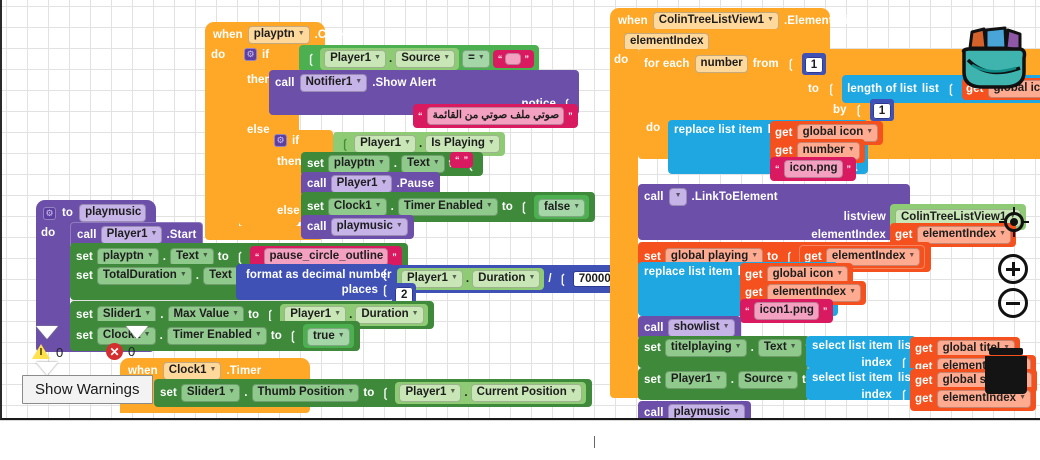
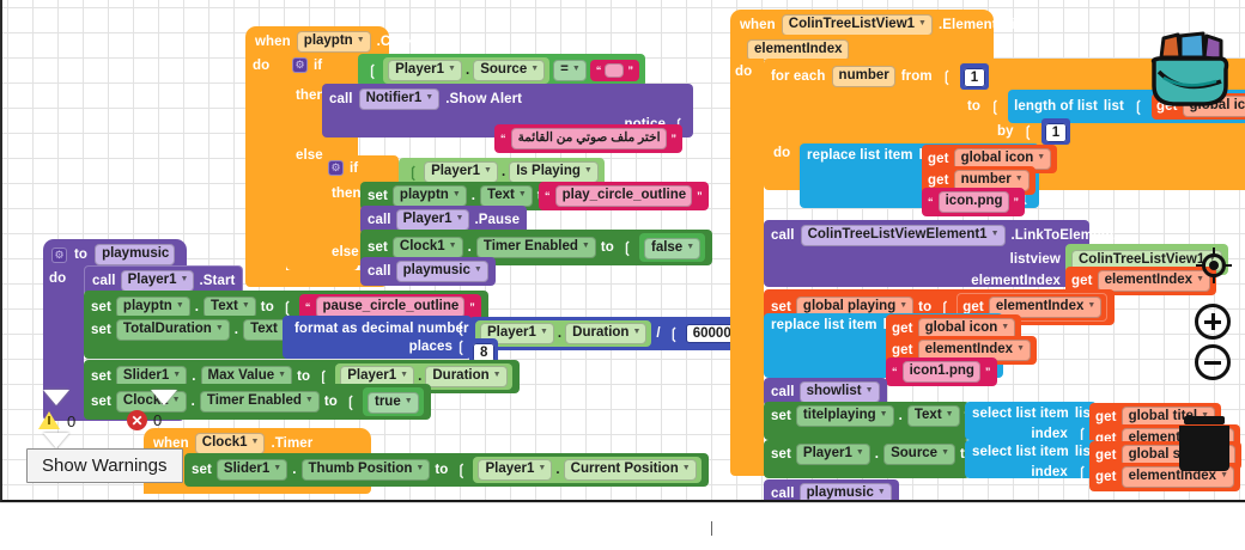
  when
  playptn
  .Click
  do
  ⚙
  if
  the
  else
  ❲
  Player1
  .
  Source
  =
  “
  ”
  call
  Notifier1
  .Show Alert
  “
- صوتي ملف صوتي من القائمة
+ اختر ملف صوتي من القائمة
  ”
  ⚙
  if
  then
  else
  ❲
  Player1
  .
  Is Playing
  set
  playptn
  .
  Text
  “
+ play_circle_outline
  ”
  call
  Player1
  .Pause
  set
  Clock1
  .
  Timer Enabled
  to
  ❲
  false
  call
  playmusic
  ⚙
  to
  playmusic
  do
  call
  Player1
  .Start
  set
  playptn
  .
  Text
  to
  ❲
  “
  pause_circle_outline
  ”
  set
  TotalDuration
  .
  Text
  format as decimal number
  ❲
  places
  ❲
  Player1
  .
  Duration
  /
  ❲
- 70000
+ 60000
- 2
+ 8
  set
  Slider1
  .
  Max Value
  to
  ❲
  Player1
  .
  Duration
  set
  Clock1
  .
  Timer Enabled
  to
  ❲
  true
  0
  ✕
  0
  when
  Clock1
  .Timer
  set
  Slider1
  .
  Thumb Position
  to
  ❲
  Player1
  .
  Current Position
  Show Warnings
  when
  ColinTreeListView1
  .ElementClick
  elementIndex
  do
  for each
  number
  from
  ❲
  1
  to
  ❲
  length of list
  list
  ❲
  get
  by
  ❲
  1
  do
  replace list item
  get
  global icon
  get
  number
  “
  icon.png
  ”
  call
+ ColinTreeListViewElement1
  .LinkToElement
  listview
  elementIndex
  ColinTreeListView1
  get
  elementIndex
  set
  global playing
  to
  ❲
  get
  elementIndex
  replace list item
  get
  global icon
  get
  elementIndex
  “
  icon1.png
  ”
  call
  showlist
  set
  titelplaying
  .
  Text
  select list item
  lis
  index
  ❲
  get
  global ti
  get
  set
  Player1
  .
  Source
  select list item
  lis
  index
  ❲
  get
  get
  elementIndex
  call
  playmusic
